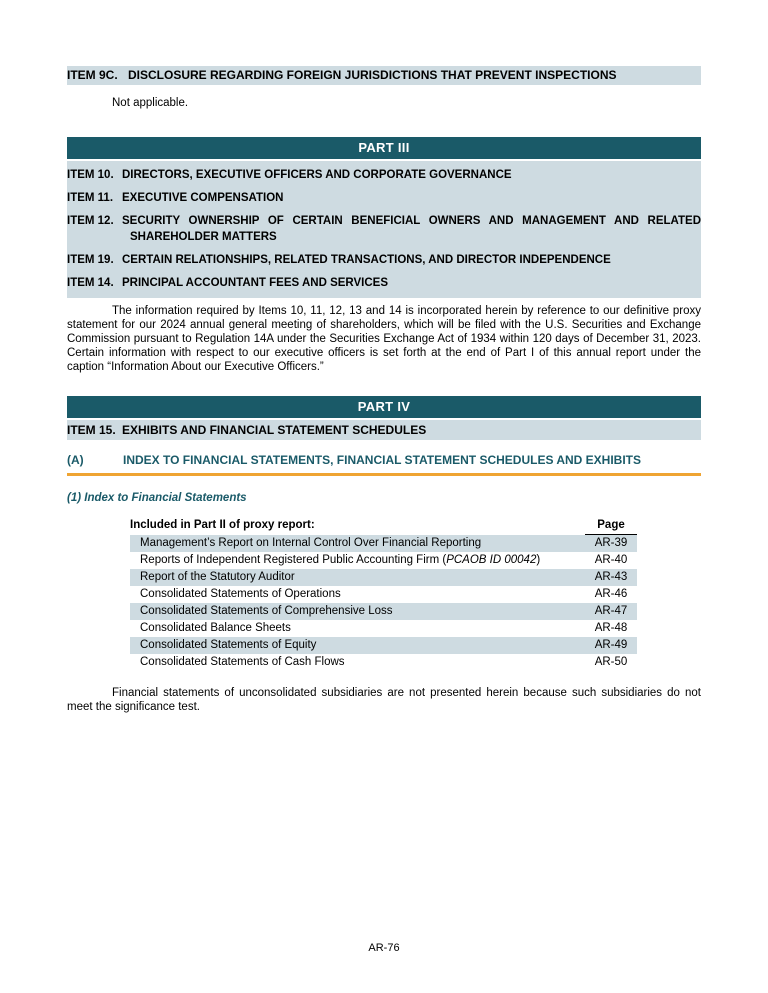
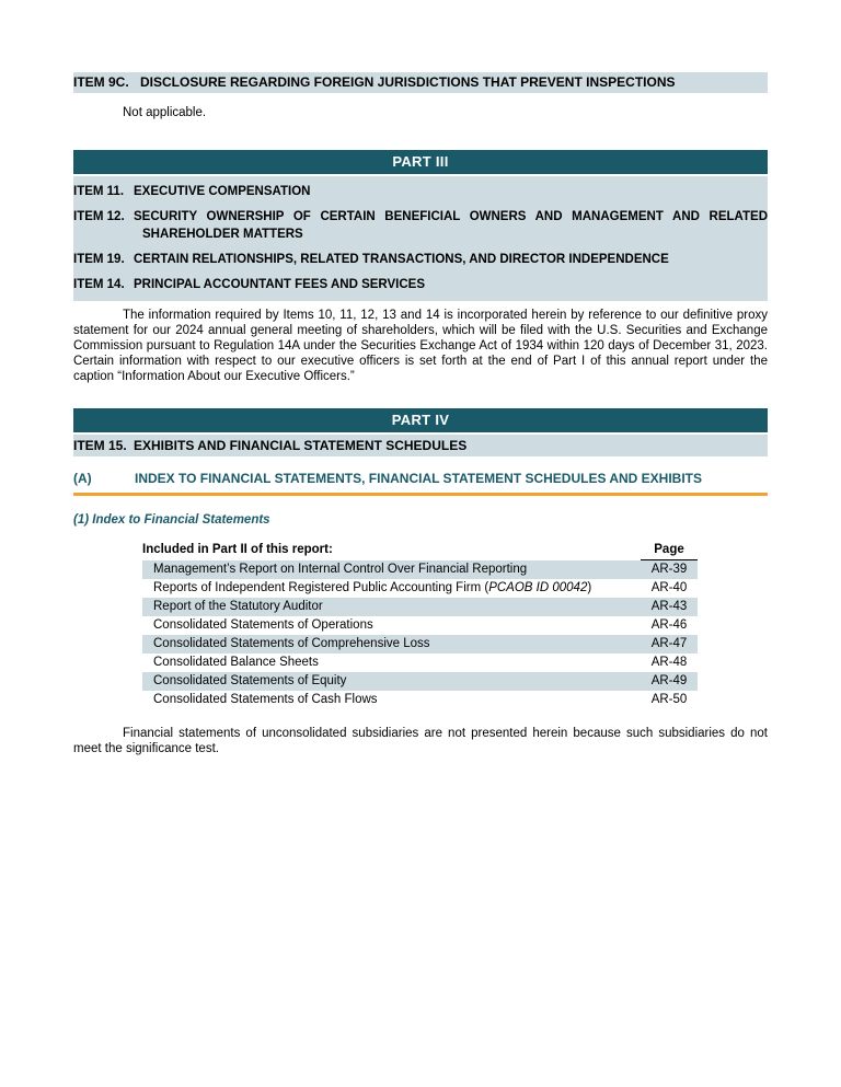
  ITEM 9C.
  DISCLOSURE REGARDING FOREIGN JURISDICTIONS THAT PREVENT INSPECTIONS
  Not applicable.
  PART III
- ITEM 10.
- DIRECTORS, EXECUTIVE OFFICERS AND CORPORATE GOVERNANCE
  ITEM 11.
  EXECUTIVE COMPENSATION
  ITEM 12.
  SECURITY OWNERSHIP OF CERTAIN BENEFICIAL OWNERS AND MANAGEMENT AND RELATED SHAREHOLDER MATTERS
  ITEM 19.
  CERTAIN RELATIONSHIPS, RELATED TRANSACTIONS, AND DIRECTOR INDEPENDENCE
  ITEM 14.
  PRINCIPAL ACCOUNTANT FEES AND SERVICES
  The information required by Items 10, 11, 12, 13 and 14 is incorporated herein by reference to our definitive proxy statement for our 2024 annual general meeting of shareholders, which will be filed with the U.S. Securities and Exchange Commission pursuant to Regulation 14A under the Securities Exchange Act of 1934 within 120 days of December 31, 2023. Certain information with respect to our executive officers is set forth at the end of Part I of this annual report under the caption “Information About our Executive Officers.”
  PART IV
  ITEM 15.
  EXHIBITS AND FINANCIAL STATEMENT SCHEDULES
  (A)
  INDEX TO FINANCIAL STATEMENTS, FINANCIAL STATEMENT SCHEDULES AND EXHIBITS
  (1) Index to Financial Statements
- Included in Part II of proxy report:	Page
+ Included in Part II of this report:	Page
  Management’s Report on Internal Control Over Financial Reporting	AR-39
  Reports of Independent Registered Public Accounting Firm (PCAOB ID 00042)	AR-40
  Report of the Statutory Auditor	AR-43
  Consolidated Statements of Operations	AR-46
  Consolidated Statements of Comprehensive Loss	AR-47
  Consolidated Balance Sheets	AR-48
  Consolidated Statements of Equity	AR-49
  Consolidated Statements of Cash Flows	AR-50
  Financial statements of unconsolidated subsidiaries are not presented herein because such subsidiaries do not meet the significance test.
- AR-76
